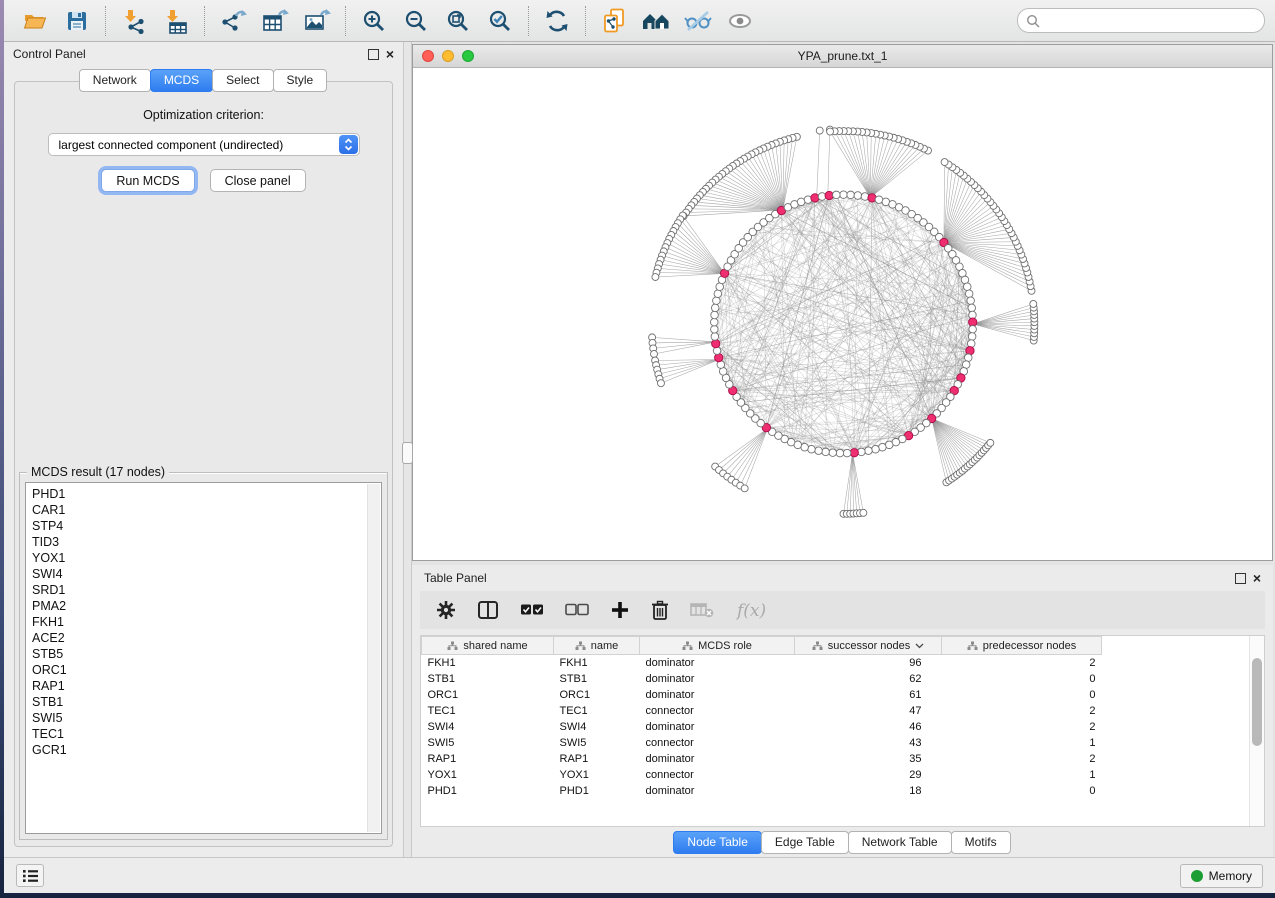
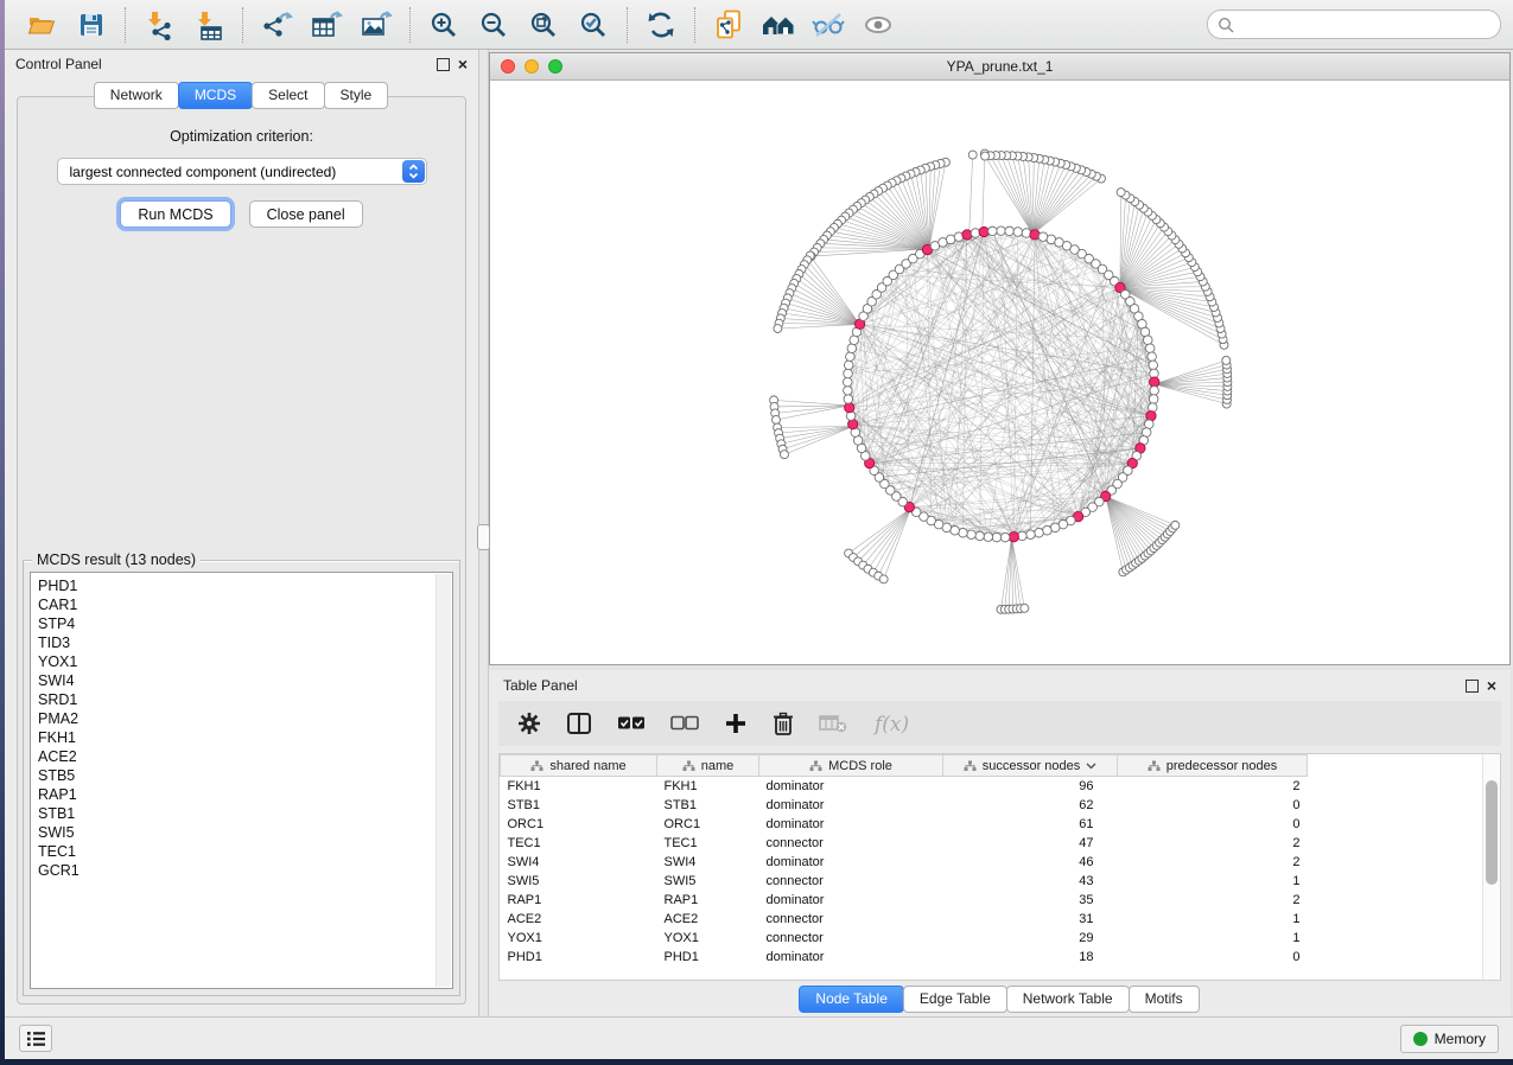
  Control Panel
  ×
  Network
  MCDS
  Select
  Style
  Optimization criterion:
  largest connected component (undirected)
  Run MCDS
  Close panel
- MCDS result (17 nodes)
+ MCDS result (13 nodes)
  PHD1
  CAR1
  STP4
  TID3
  YOX1
  SWI4
  SRD1
  PMA2
  FKH1
  ACE2
  STB5
- ORC1
  RAP1
  STB1
  SWI5
  TEC1
  GCR1
  YPA_prune.txt_1
  Table Panel
  ×
  f(x)
  shared name	name	MCDS role	successor nodes	predecessor nodes
  FKH1	FKH1	dominator	96	2
  STB1	STB1	dominator	62	0
  ORC1	ORC1	dominator	61	0
  TEC1	TEC1	connector	47	2
  SWI4	SWI4	dominator	46	2
  SWI5	SWI5	connector	43	1
  RAP1	RAP1	dominator	35	2
+ ACE2	ACE2	connector	31	1
  YOX1	YOX1	connector	29	1
  PHD1	PHD1	dominator	18	0
  Node Table
  Edge Table
  Network Table
  Motifs
  Memory
